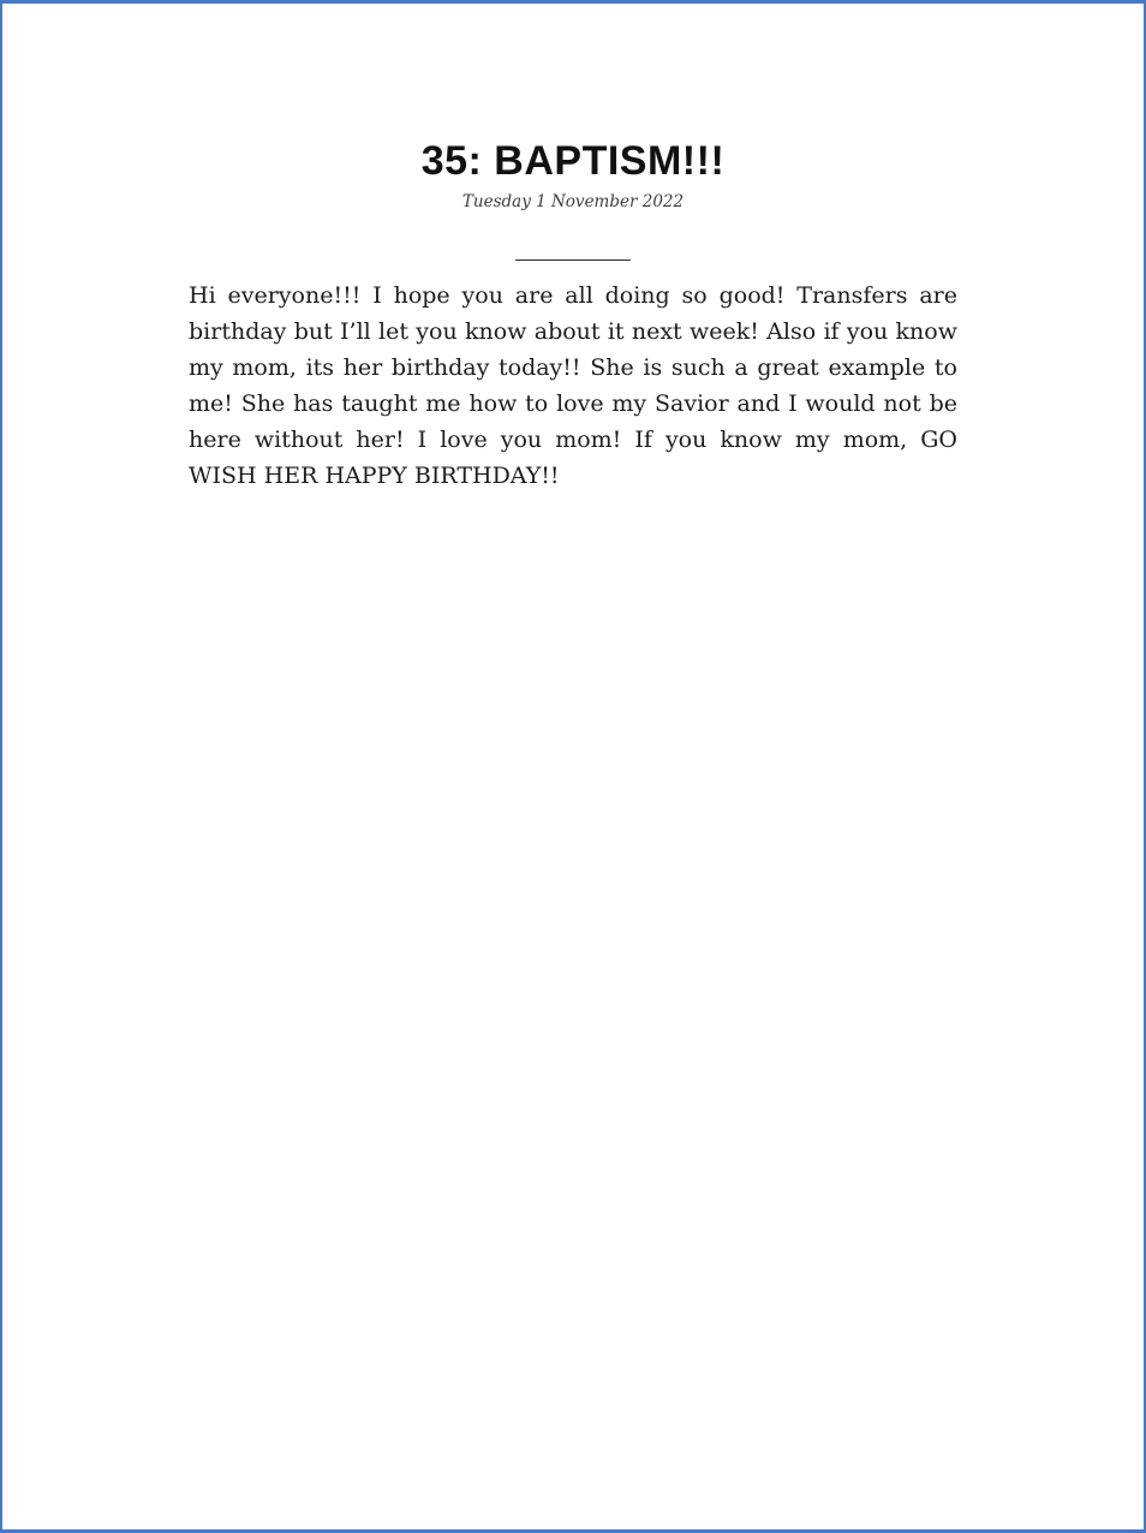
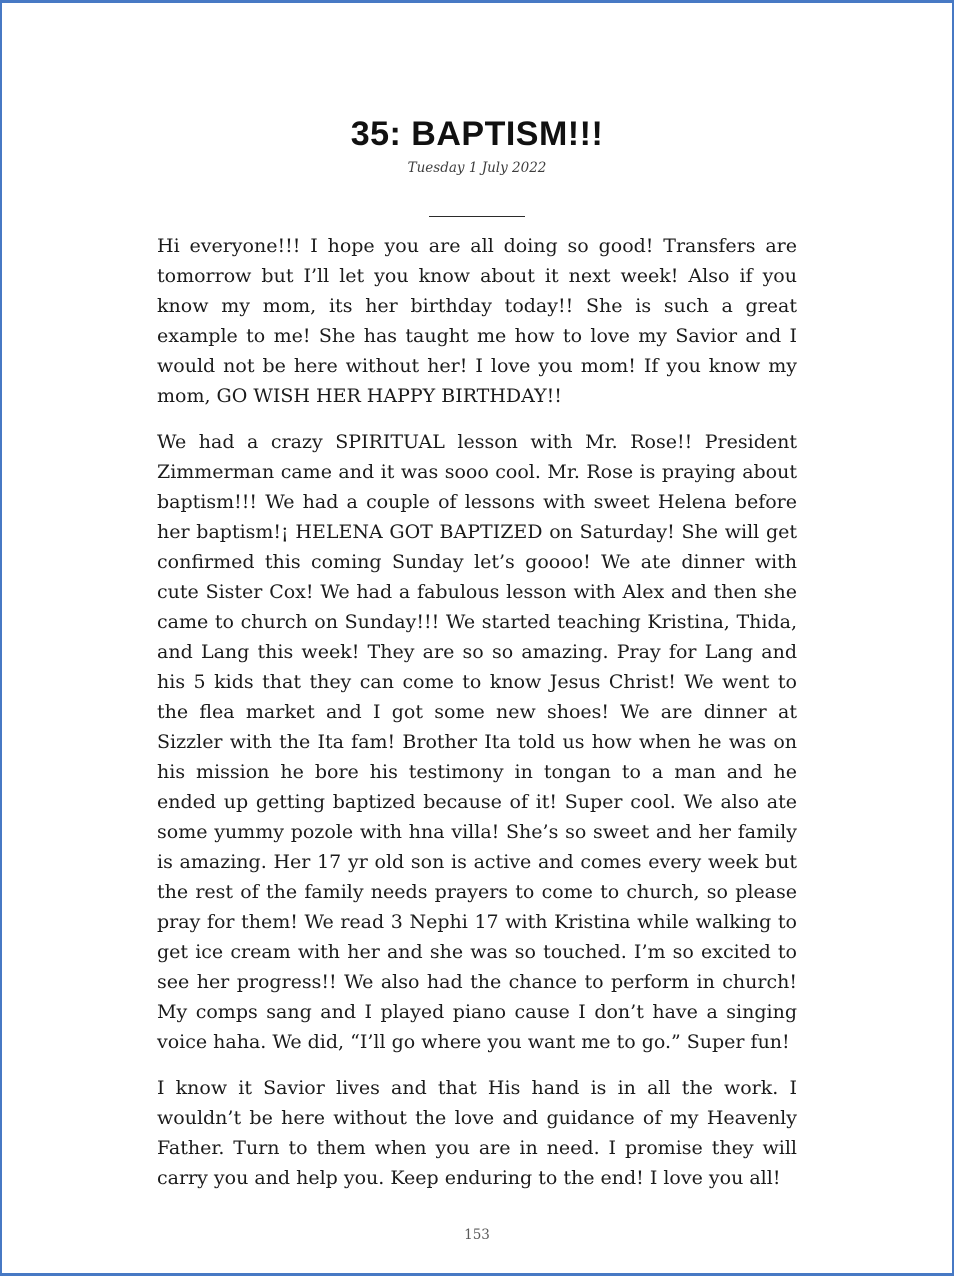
  35: BAPTISM!!!
- Tuesday 1 November 2022
+ Tuesday 1 July 2022
- Hi everyone!!! I hope you are all doing so good! Transfers are birthday but I’ll let you know about it next week! Also if you know my mom, its her birthday today!! She is such a great example to me! She has taught me how to love my Savior and I would not be here without her! I love you mom! If you know my mom, GO WISH HER HAPPY BIRTHDAY!!
+ Hi everyone!!! I hope you are all doing so good! Transfers are tomorrow but I’ll let you know about it next week! Also if you know my mom, its her birthday today!! She is such a great example to me! She has taught me how to love my Savior and I would not be here without her! I love you mom! If you know my mom, GO WISH HER HAPPY BIRTHDAY!!
+ We had a crazy SPIRITUAL lesson with Mr. Rose!! President Zimmerman came and it was sooo cool. Mr. Rose is praying about baptism!!! We had a couple of lessons with sweet Helena before her baptism!¡ HELENA GOT BAPTIZED on Saturday! She will get confirmed this coming Sunday let’s goooo! We ate dinner with cute Sister Cox! We had a fabulous lesson with Alex and then she came to church on Sunday!!! We started teaching Kristina, Thida, and Lang this week! They are so so amazing. Pray for Lang and his 5 kids that they can come to know Jesus Christ! We went to the flea market and I got some new shoes! We are dinner at Sizzler with the Ita fam! Brother Ita told us how when he was on his mission he bore his testimony in tongan to a man and he ended up getting baptized because of it! Super cool. We also ate some yummy pozole with hna villa! She’s so sweet and her family is amazing. Her 17 yr old son is active and comes every week but the rest of the family needs prayers to come to church, so please pray for them! We read 3 Nephi 17 with Kristina while walking to get ice cream with her and she was so touched. I’m so excited to see her progress!! We also had the chance to perform in church! My comps sang and I played piano cause I don’t have a singing voice haha. We did, “I’ll go where you want me to go.” Super fun!
+ I know it Savior lives and that His hand is in all the work. I wouldn’t be here without the love and guidance of my Heavenly Father. Turn to them when you are in need. I promise they will carry you and help you. Keep enduring to the end! I love you all!
+ 153
